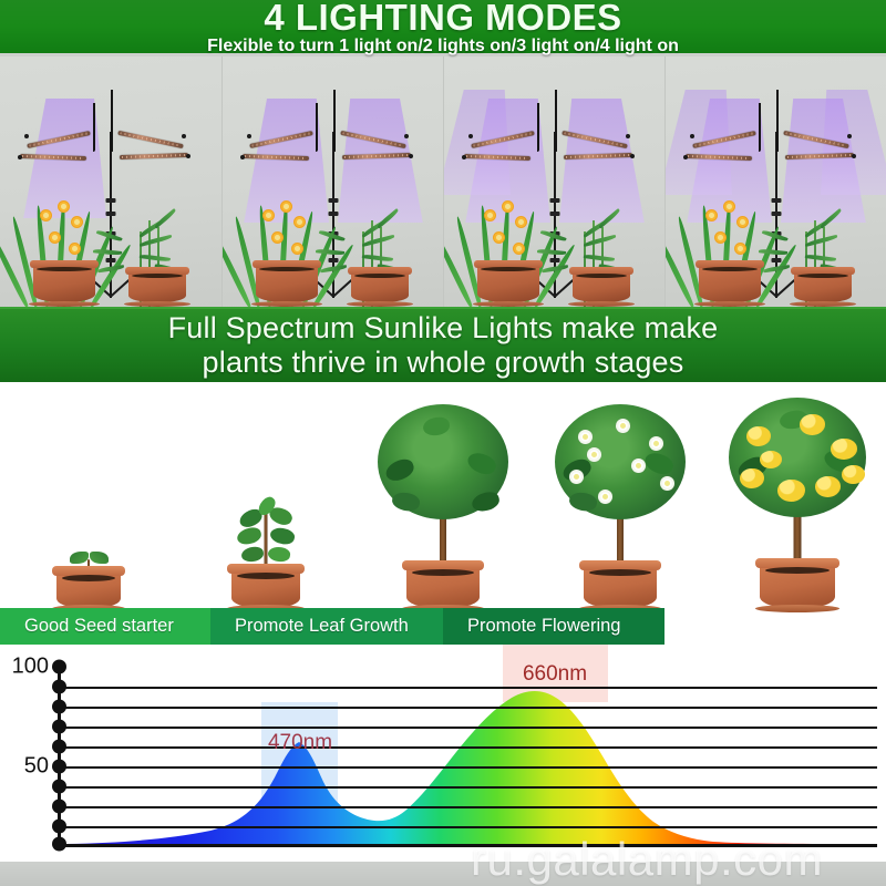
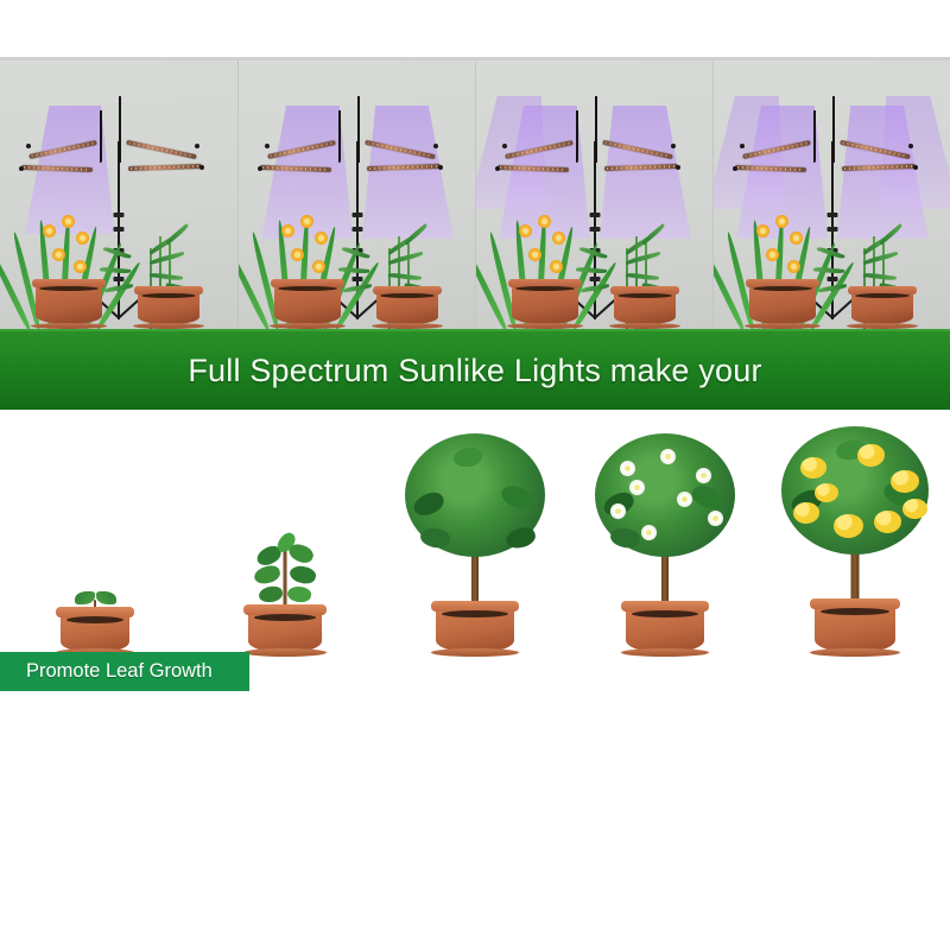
- 4 LIGHTING MODES
- Flexible to turn 1 light on/2 lights on/3 light on/4 light on
- Full Spectrum Sunlike Lights make make
+ Full Spectrum Sunlike Lights make your
- plants thrive in whole growth stages
- Good Seed starter
  Promote Leaf Growth
- Promote Flowering
- 100
- 50
- 470nm
- 660nm
- ru.galalamp.com
